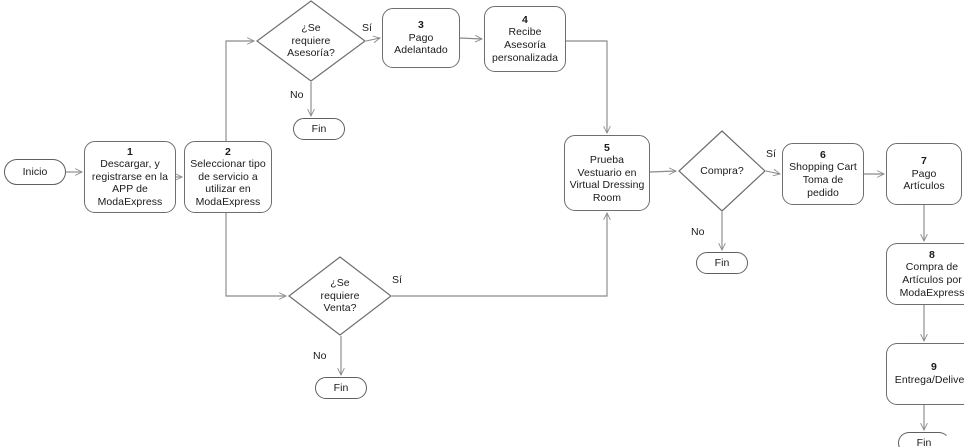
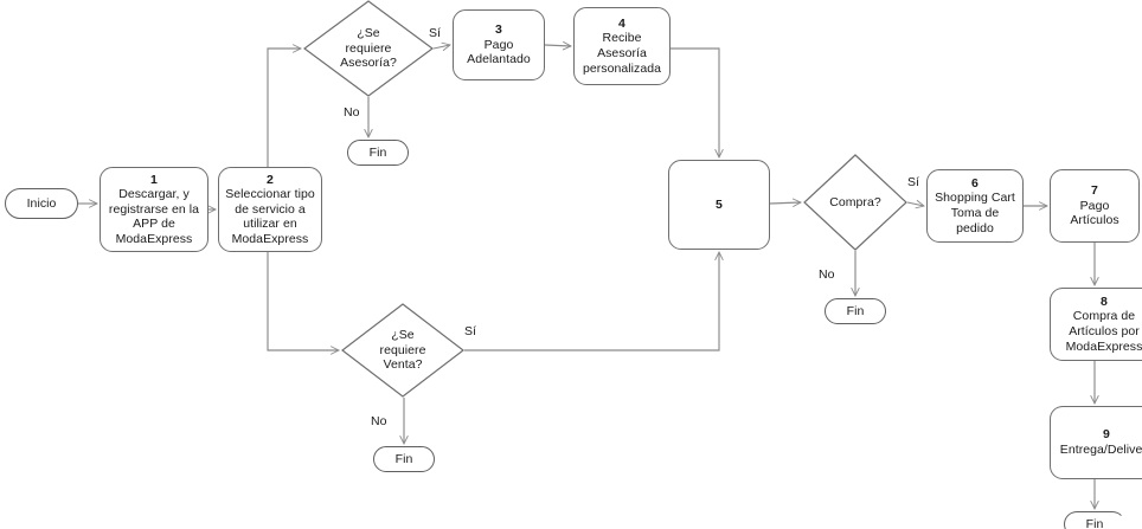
  Inicio
  1
  Descargar, y
  registrarse en la
  APP de
  ModaExpress
  2
  Seleccionar tipo
  de servicio a
  utilizar en
  ModaExpress
  ¿Se
  requiere
  Asesoría?
  3
  Pago
  Adelantado
  4
  Recibe
  Asesoría
  personalizada
  Fin
  5
- Prueba
- Vestuario en
- Virtual Dressing
- Room
  Compra?
  Fin
  6
  Shopping Cart
  Toma de pedido
  7
  Pago
  Artículos
  8
  Compra de
  Artículos por
  ModaExpress
  9
  Entrega/Delive
  Fin
  ¿Se
  requiere
  Venta?
  Fin
  Sí
  No
  Sí
  No
  Sí
  No
